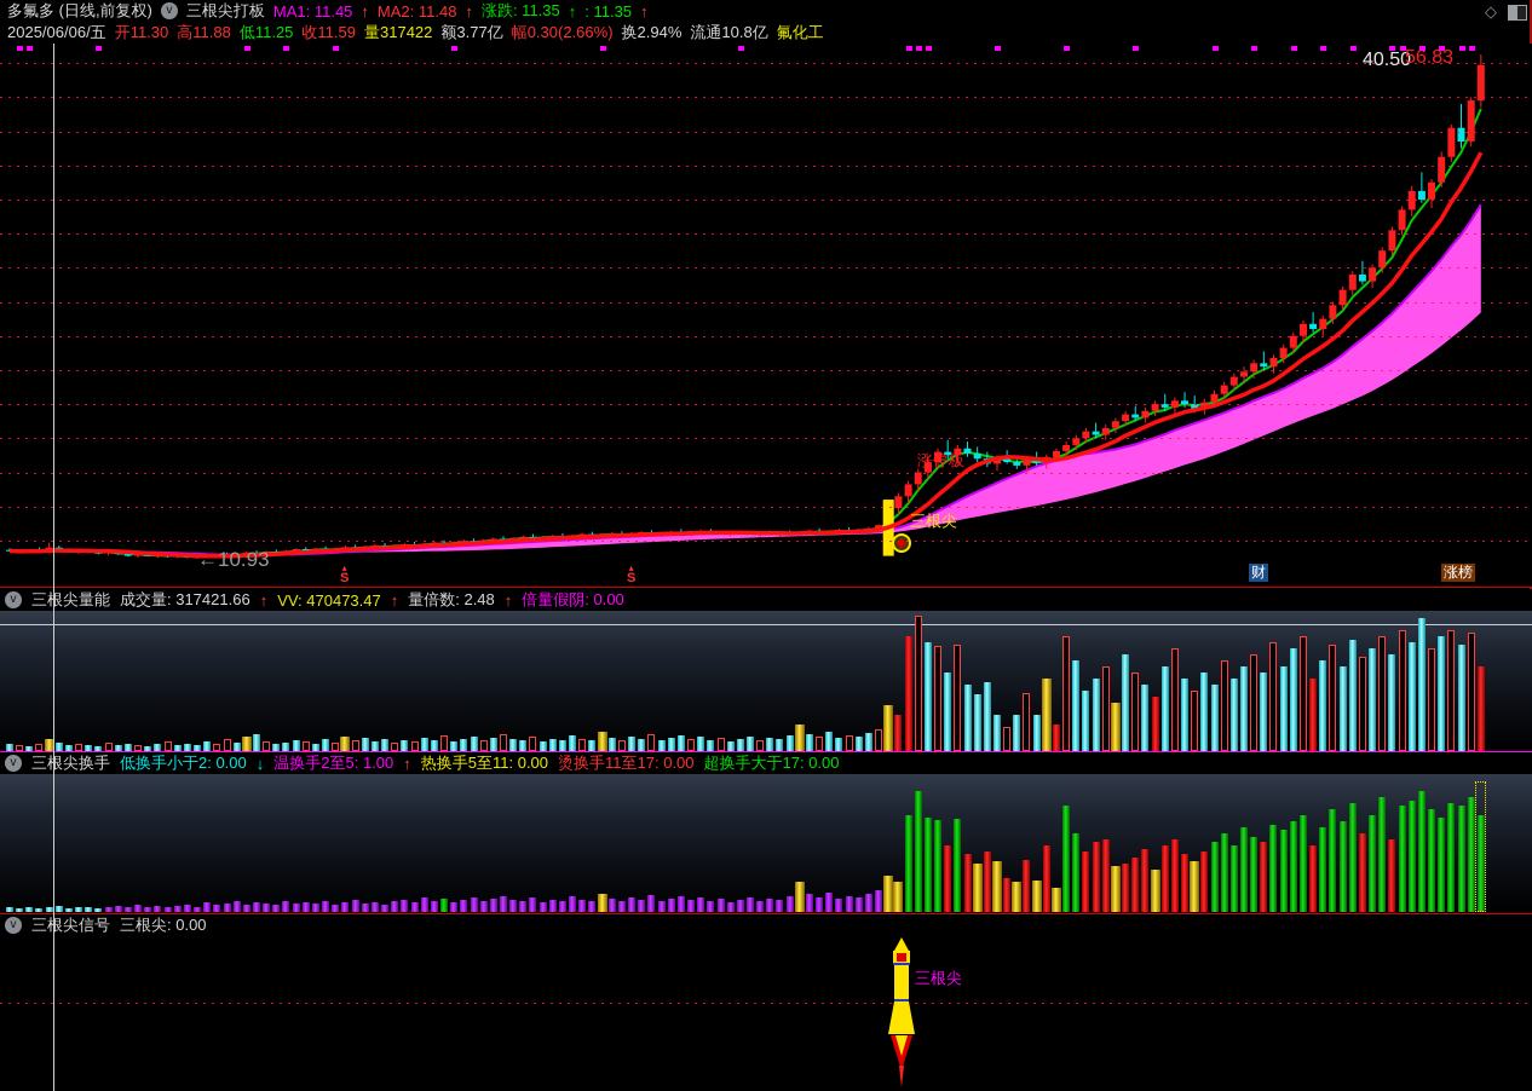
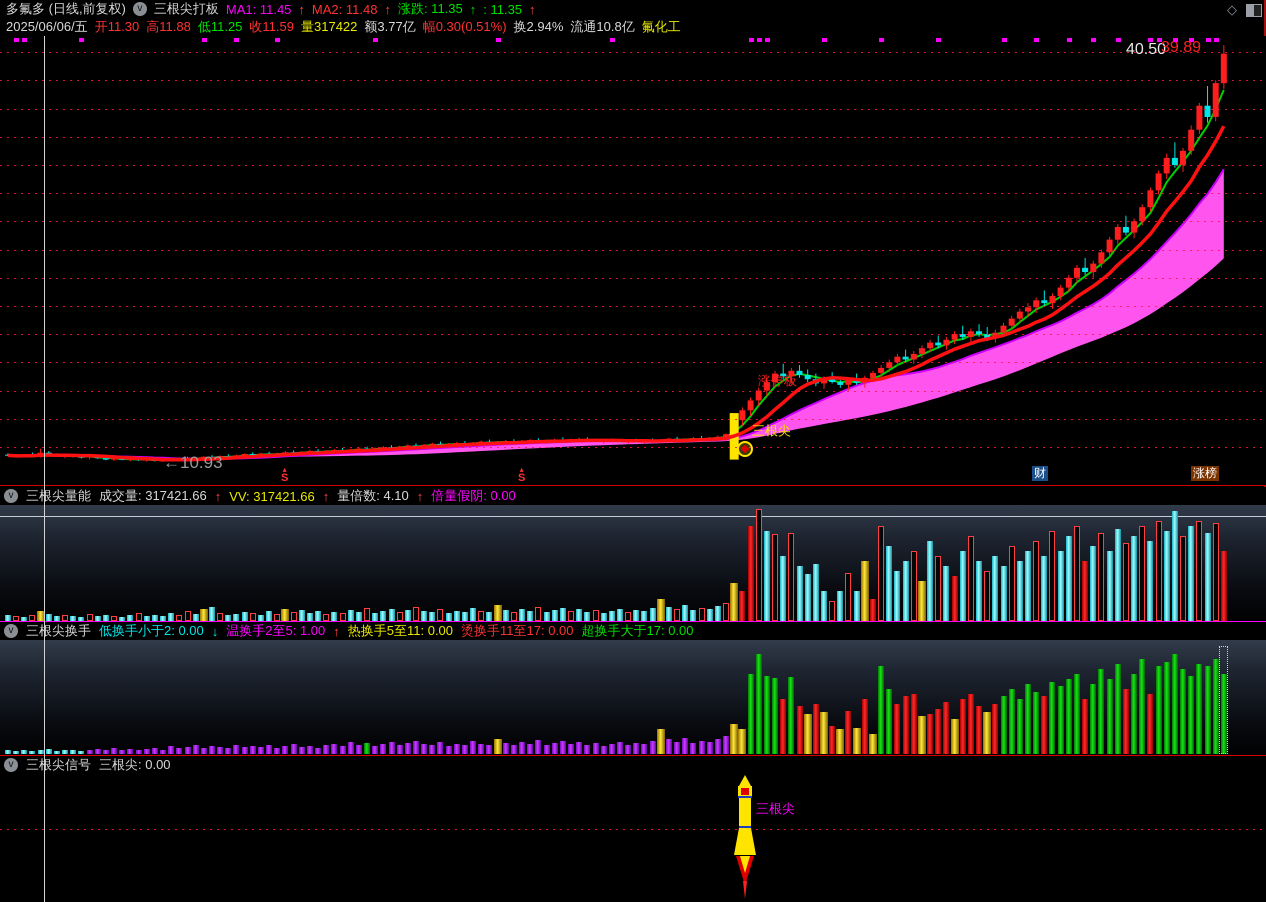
  多氟多 (日线,前复权)
  v
  三根尖打板
  MA1: 11.45
  ↑
  MA2: 11.48
  ↑
  涨跌: 11.35
  ↑
  : 11.35
  ↑
  ◇
  2025/06/06/五
  开11.30
  高11.88
  低11.25
  收11.59
  量317422
  额3.77亿
- 幅0.30(2.66%)
+ 幅0.30(0.51%)
  换2.94%
  流通10.8亿
  氟化工
  ←10.93
  40.50
- 56.83
+ 39.89
  涨停板
  三根尖
  ▴
  S
  ▴
  S
  财
  涨榜
  v
  三根尖量能
  成交量: 317421.66
  ↑
- VV: 470473.47
+ VV: 317421.66
  ↑
- 量倍数: 2.48
+ 量倍数: 4.10
  ↑
  倍量假阴: 0.00
  v
  三根尖换手
  低换手小于2: 0.00
  ↓
  温换手2至5: 1.00
  ↑
  热换手5至11: 0.00
  烫换手11至17: 0.00
  超换手大于17: 0.00
  v
  三根尖信号
  三根尖: 0.00
  三根尖
